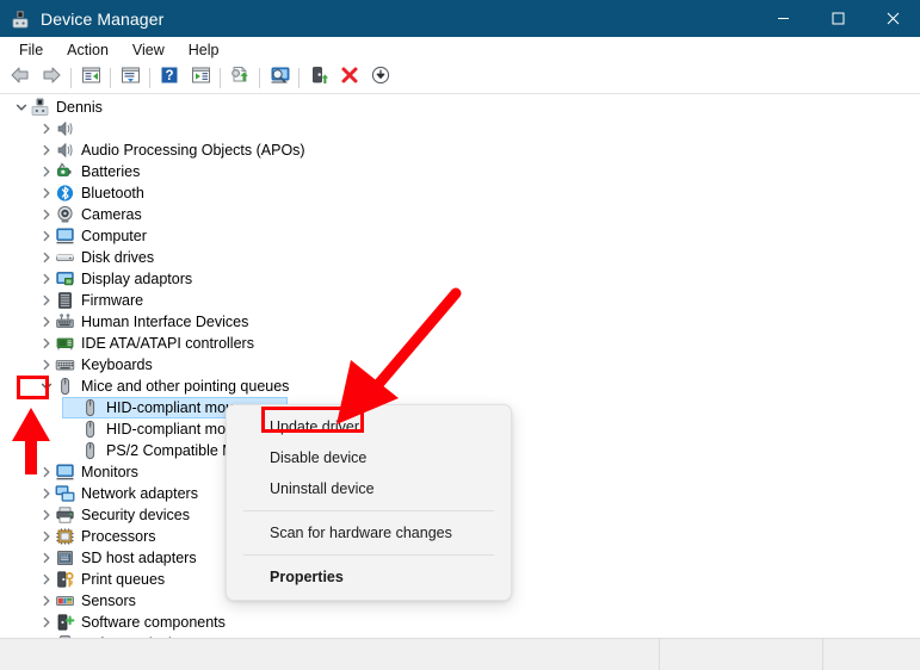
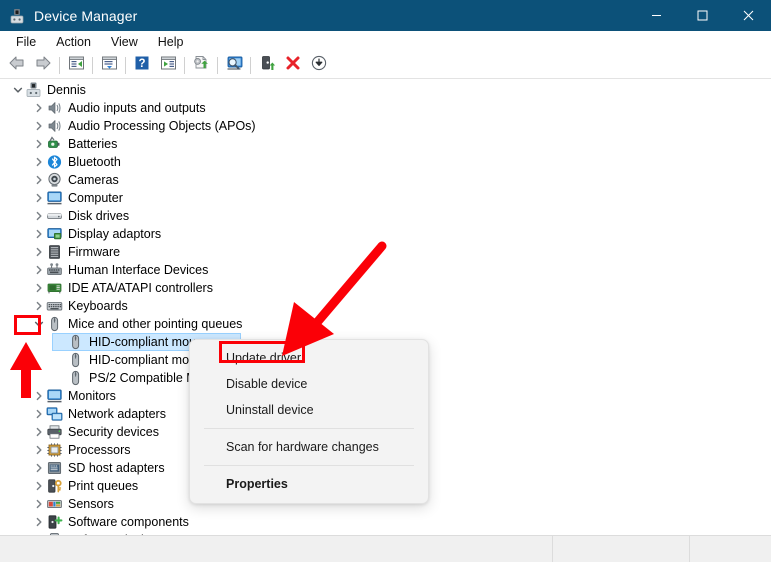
  Device Manager
  File
  Action
  View
  Help
  ?
  Dennis
+ Audio inputs and outputs
  Audio Processing Objects (APOs)
  Batteries
  Bluetooth
  Cameras
  Computer
  Disk drives
  Display adaptors
  Firmware
  Human Interface Devices
  IDE ATA/ATAPI controllers
  Keyboards
  Mice and other pointing queues
  HID-compliant mo
  HID-compliant mo
  PS/2 Compatible
  Monitors
  Network adapters
  Security devices
  Processors
  SD host adapters
  Print queues
  Sensors
  Software components
  Update driver
  Disable device
  Uninstall device
  Scan for hardware changes
  Properties
